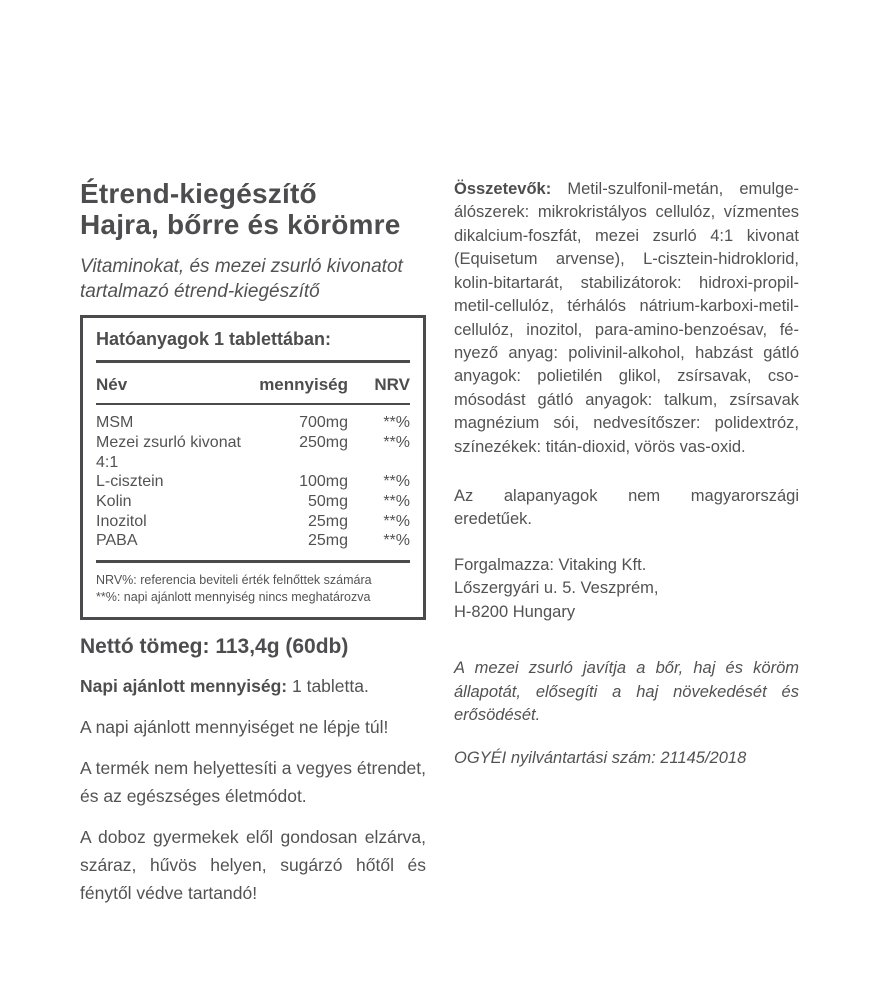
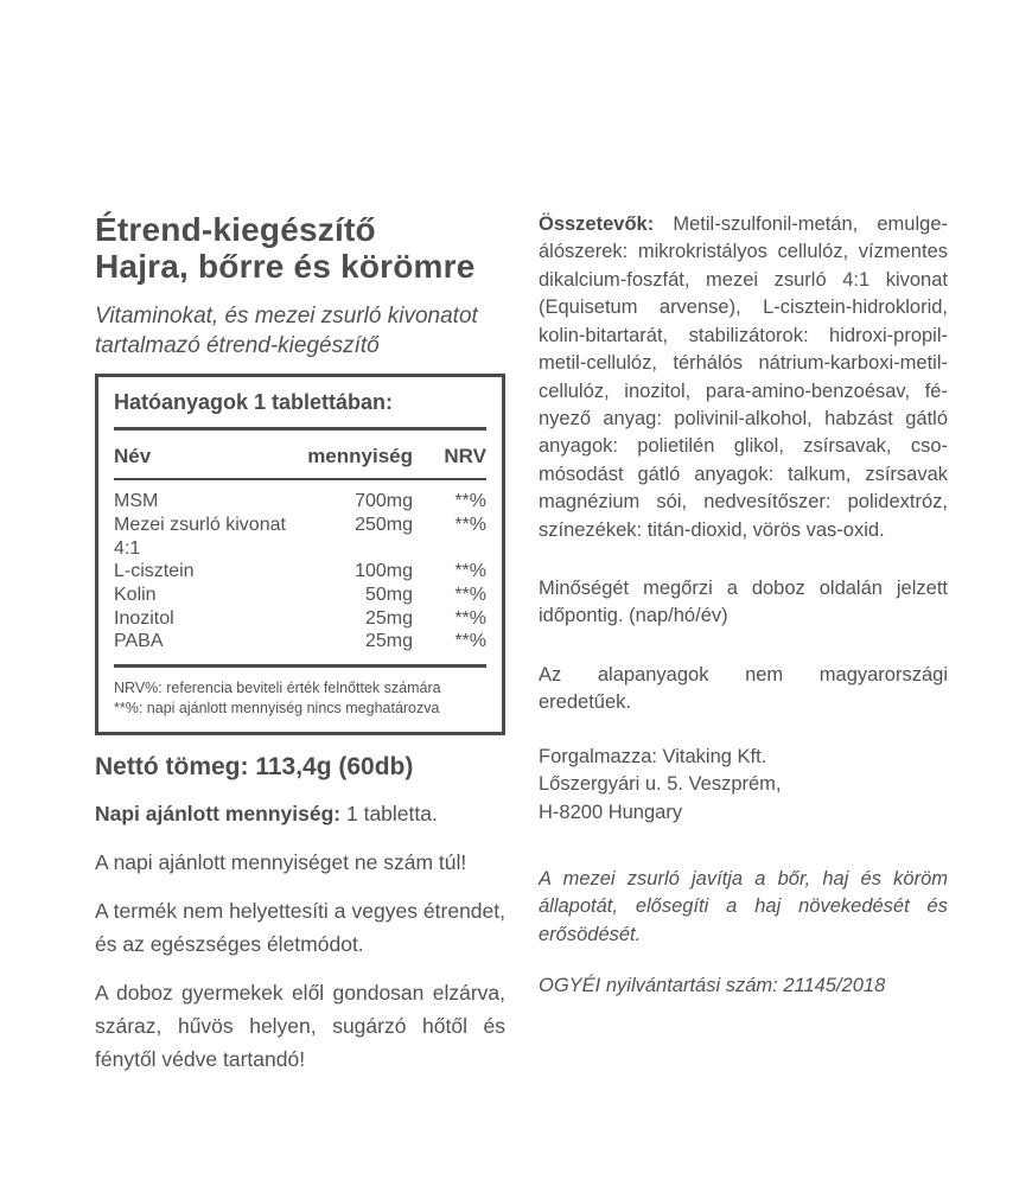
  Étrend-kiegészítő
  Hajra, bőrre és körömre
  Vitaminokat, és mezei zsurló kivonatot tartalmazó étrend-kiegészítő
  Hatóanyagok 1 tablettában:
  Név
  mennyiség
  NRV
  MSM
  700mg
  **%
  Mezei zsurló kivonat 4:1
  250mg
  **%
  L-cisztein
  100mg
  **%
  Kolin
  50mg
  **%
  Inozitol
  25mg
  **%
  PABA
  25mg
  **%
  NRV%: referencia beviteli érték felnőttek számára
  **%: napi ajánlott mennyiség nincs meghatározva
  Nettó tömeg: 113,4g (60db)
  Napi ajánlott mennyiség: 1 tabletta.
- A napi ajánlott mennyiséget ne lépje túl!
+ A napi ajánlott mennyiséget ne szám túl!
  A termék nem helyettesíti a vegyes ét­rendet, és az egészséges életmódot.
  A doboz gyermekek elől gondosan el­zárva, száraz, hűvös helyen, sugárzó hőtől és fénytől védve tartandó!
  Összetevők: Metil-szulfonil-metán, emulge­lószerek: mikrokristályos cellulóz, vízmentes dikalcium-foszfát, mezei zsurló 4:1 kivonat (Equisetum arvense), L-cisztein-hidroklorid, kolin-bitartarát, stabilizátorok: hidroxi-propil-metil-cellulóz, térhálós nátrium-karboxi-metil-cellulóz, inozitol, para-amino-benzoésav, fé­yező anyag: polivinil-alkohol, habzást gátló anyagok: polietilén glikol, zsírsavak, cso­ósodást gátló anyagok: talkum, zsírsavak magnézium sói, nedvesítőszer: polidextróz, színezékek: titán-dioxid, vörös vas-oxid.
+ Minőségét megőrzi a doboz oldalán jel­zett időpontig. (nap/hó/év)
  Az alapanyagok nem magyarországi eredetűek.
  Forgalmazza: Vitaking Kft.
  Lőszergyári u. 5. Veszprém,
  H-8200 Hungary
  A mezei zsurló javítja a bőr, haj és köröm állapotát, elősegíti a haj növekedését és erősödését.
  OGYÉI nyilvántartási szám: 21145/2018
